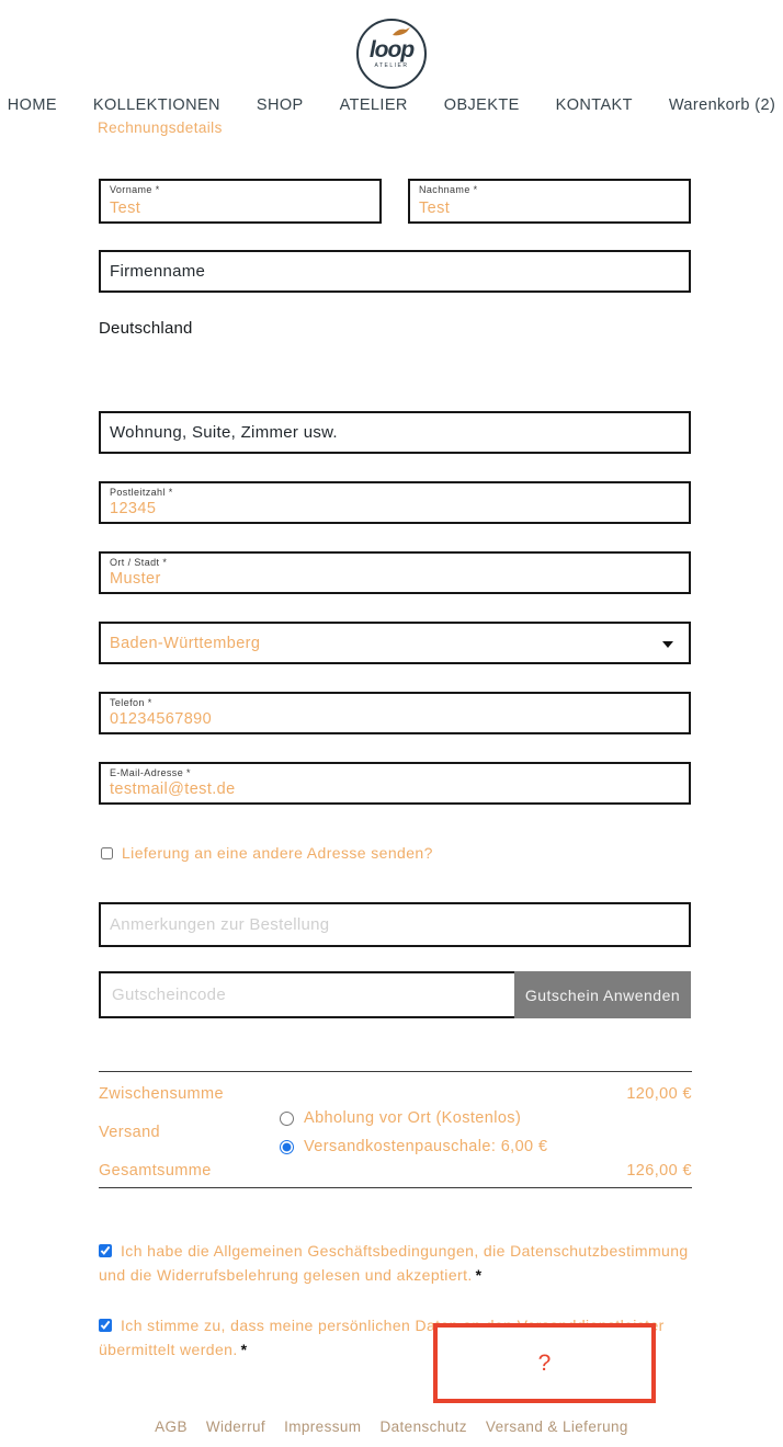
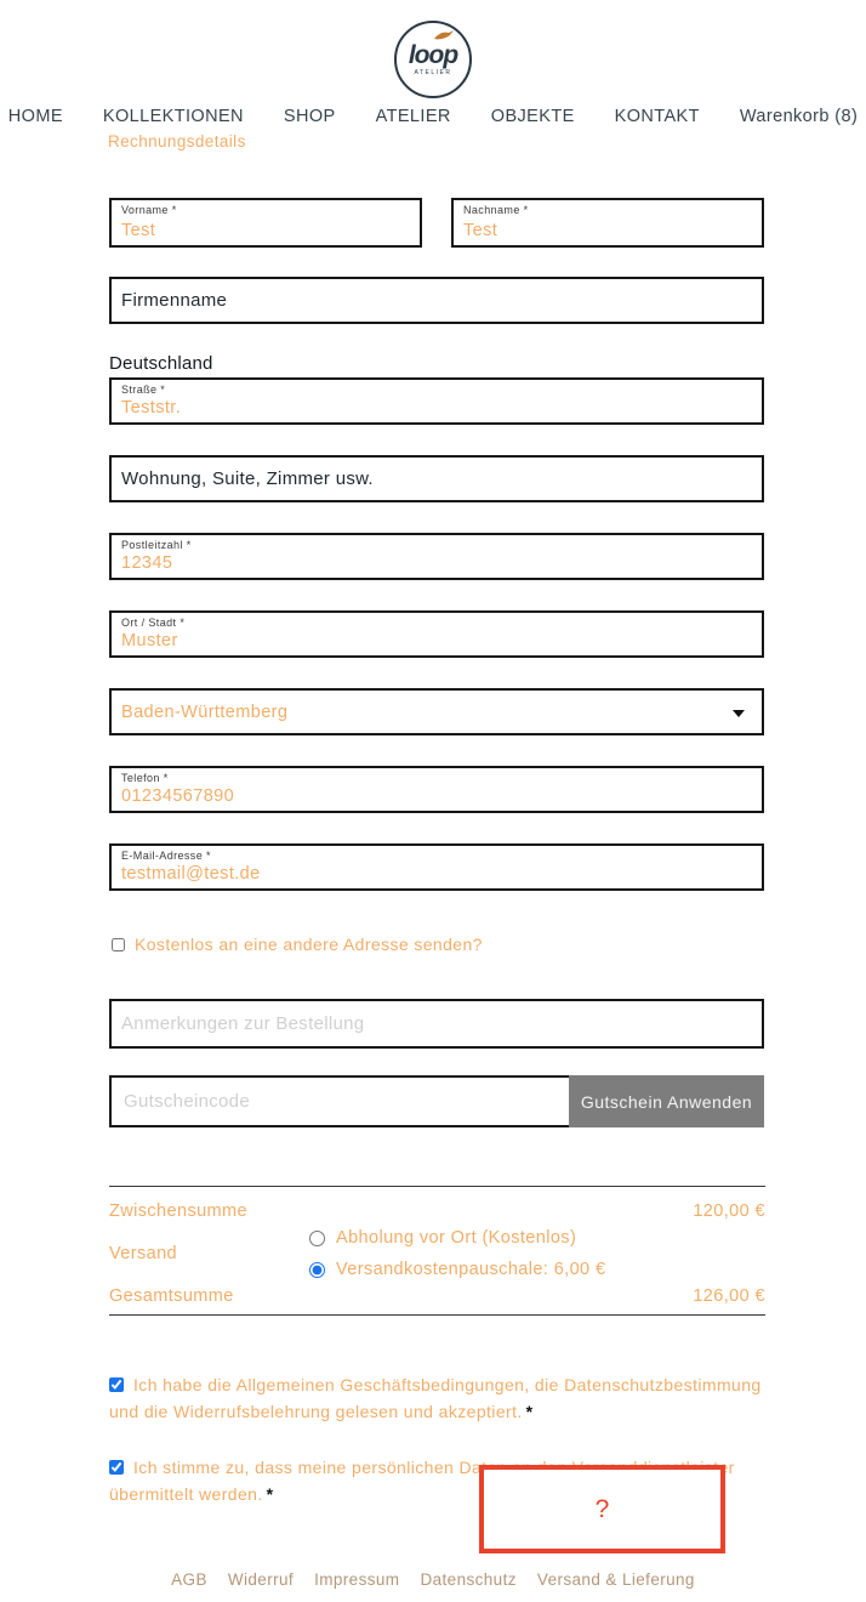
  loop
  HOME
  KOLLEKTIONEN
  SHOP
  ATELIER
  OBJEKTE
  KONTAKT
- Warenkorb (2)
+ Warenkorb (8)
  Rechnungsdetails
  Vorname *
  Test
  Nachname *
  Test
  Firmenname
  Deutschland
+ Straße *
+ Teststr.
  Wohnung, Suite, Zimmer usw.
  Postleitzahl *
  12345
  Ort / Stadt *
  Muster
  Baden-Württemberg
  Telefon *
  01234567890
  E-Mail-Adresse *
  testmail@test.de
- Lieferung an eine andere Adresse senden?
+ Kostenlos an eine andere Adresse senden?
  Anmerkungen zur Bestellung
  Gutscheincode
  Gutschein Anwenden
  Zwischensumme
  120,00 €
  Versand
  Abholung vor Ort (Kostenlos)
  Versandkostenpauschale: 6,00 €
  Gesamtsumme
  126,00 €
  Ich habe die Allgemeinen Geschäftsbedingungen, die Datenschutzbestimmung und die Widerrufsbelehrung gelesen und akzeptiert. *
  ?
  AGB
  Widerruf
  Impressum
  Datenschutz
  Versand & Lieferung
